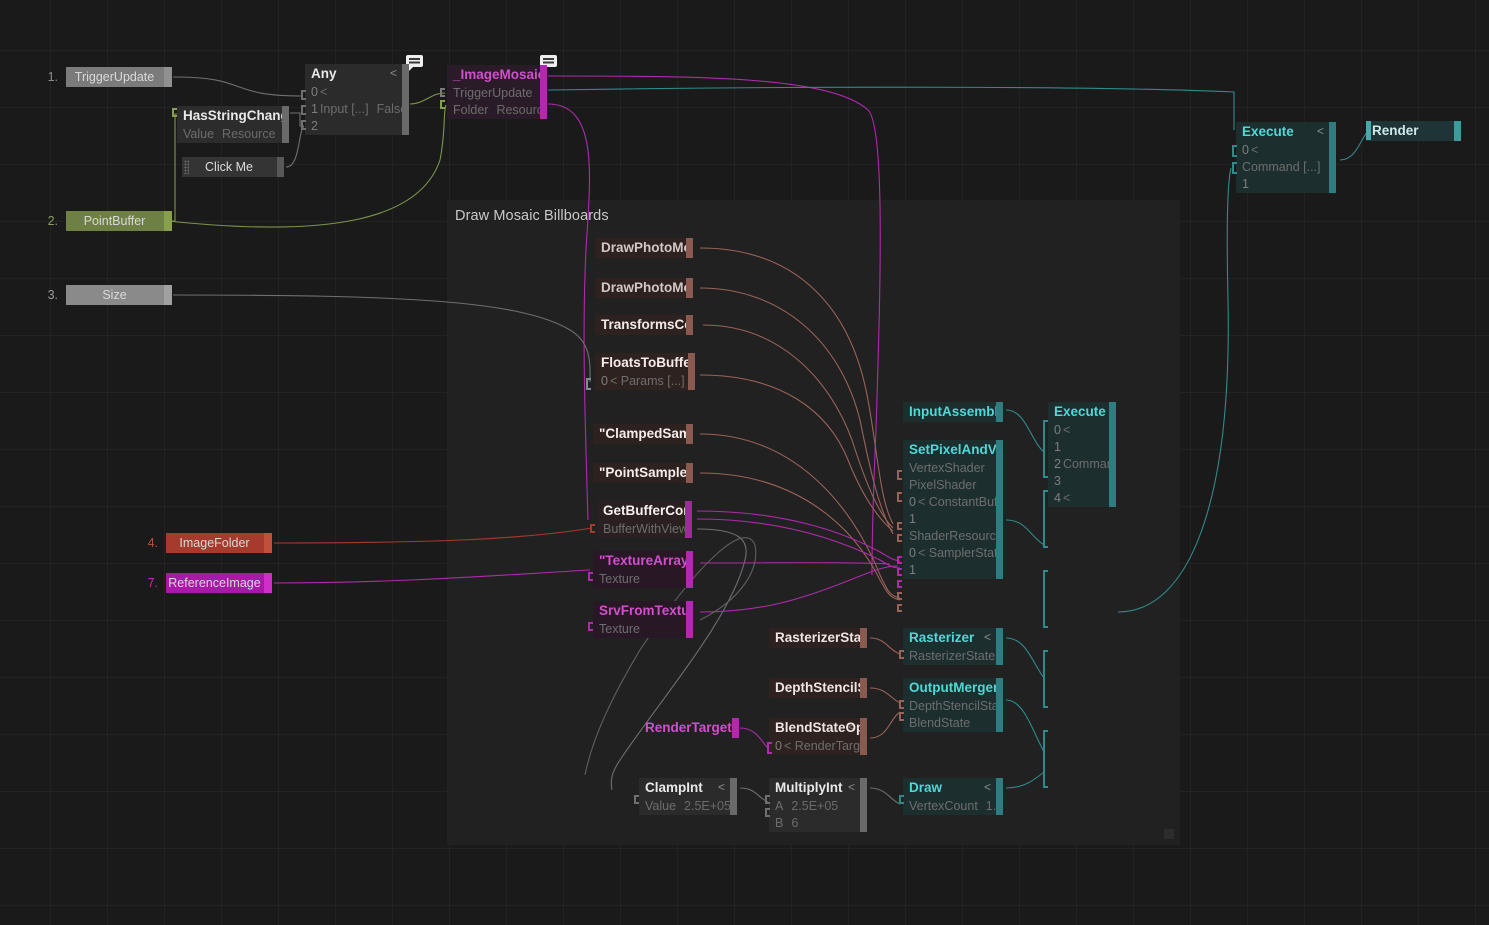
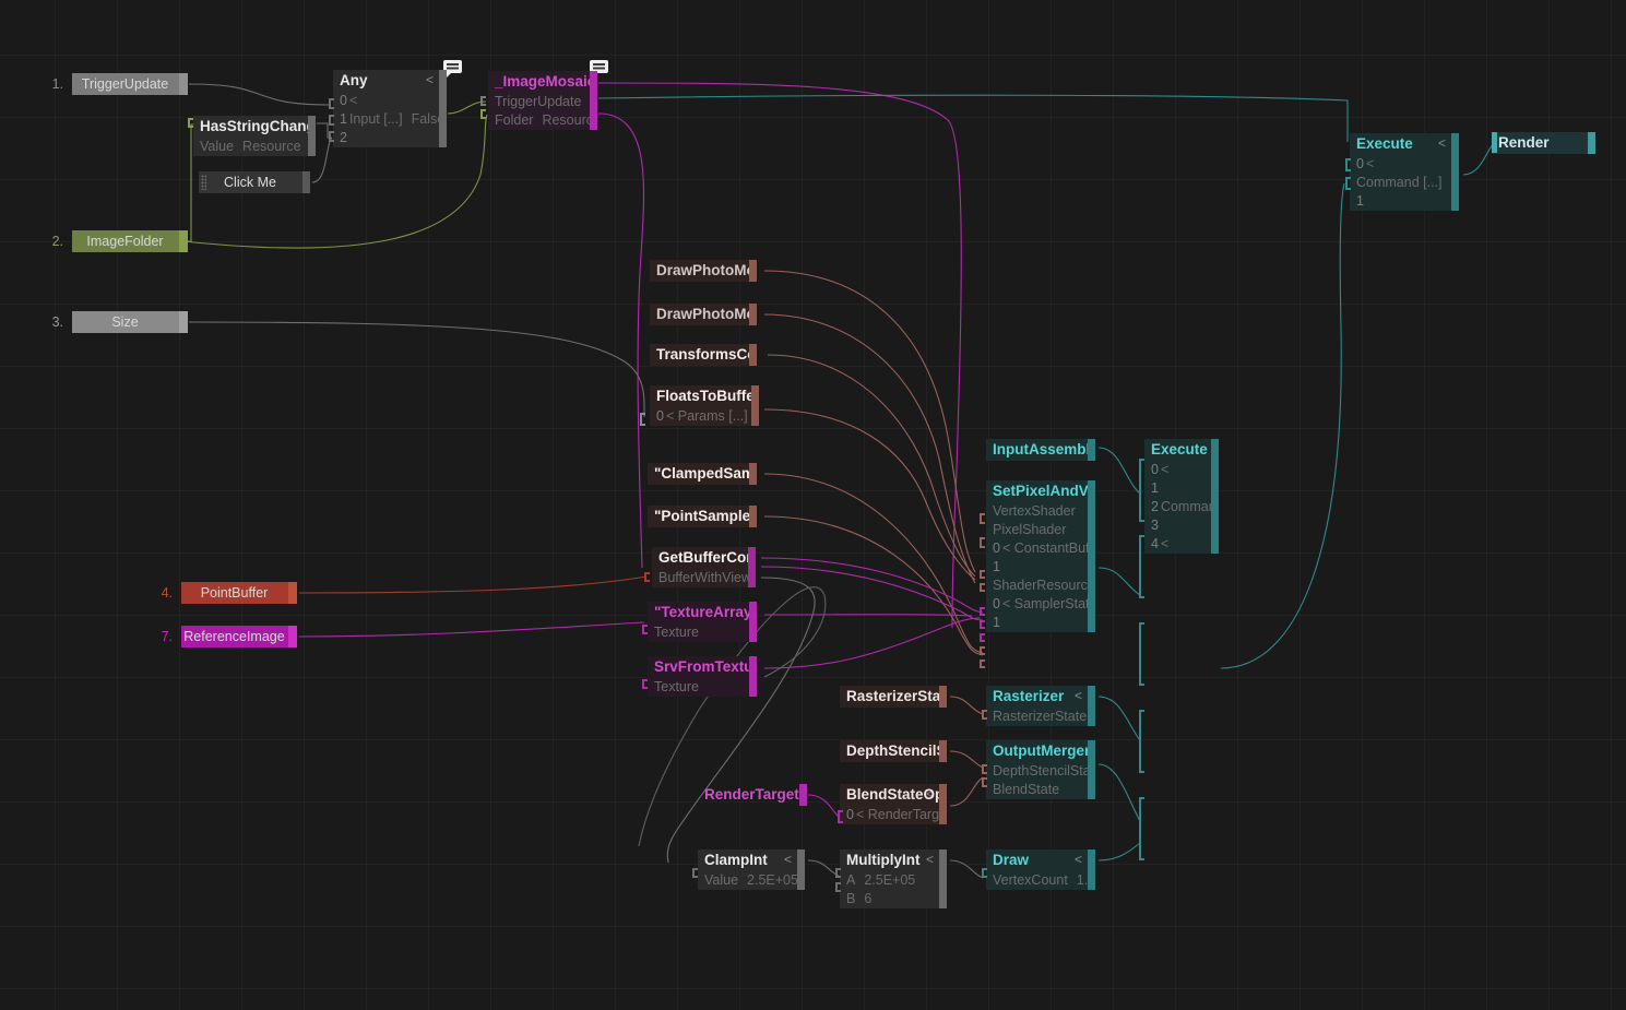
- Draw Mosaic Billboards
  1.
  TriggerUpdate
  2.
- PointBuffer
+ ImageFolder
  3.
  Size
  4.
- ImageFolder
+ PointBuffer
  7.
  ReferenceImage
  Click Me
  HasStringChan
  Value Resource
  Any
  <
  0 <
  1 Input [...] Fals
  2
  _ImageMosai
  TriggerUpdate
  Folder Resour
  Execute
  <
  0 <
  Command [...]
  1
  Render
  TransformsC
  FloatsToBuffe
  0 < Params [...]
  "ClampedSam
  "PointSample
  GetBufferCo
  BufferWithView
  "TextureArray
  Texture
  SrvFromText
  Texture
  InputAssemb
  SetPixelAndV
  VertexShader
  PixelShader
  1
  1
  Execute
  0 <
  1
  3
  4 <
  RasterizerSta
  Rasterizer
  <
  RasterizerState
  DepthStencil
  OutputMerge
  DepthStencilSt
  BlendState
  RenderTarget
  BlendStateO
  <
  ClampInt
  <
  Value 2.5E+05
  MultiplyInt
  <
  A 2.5E+05
  B 6
  Draw
  <
  VertexCount 1.
